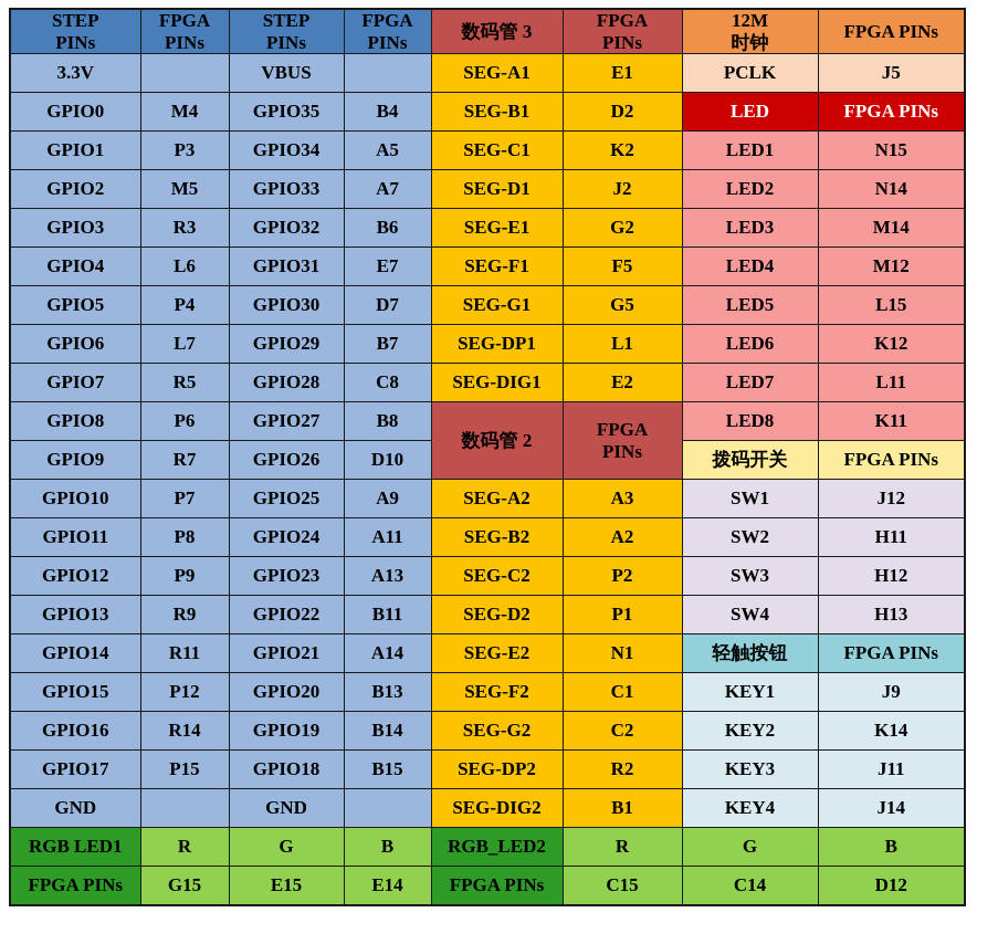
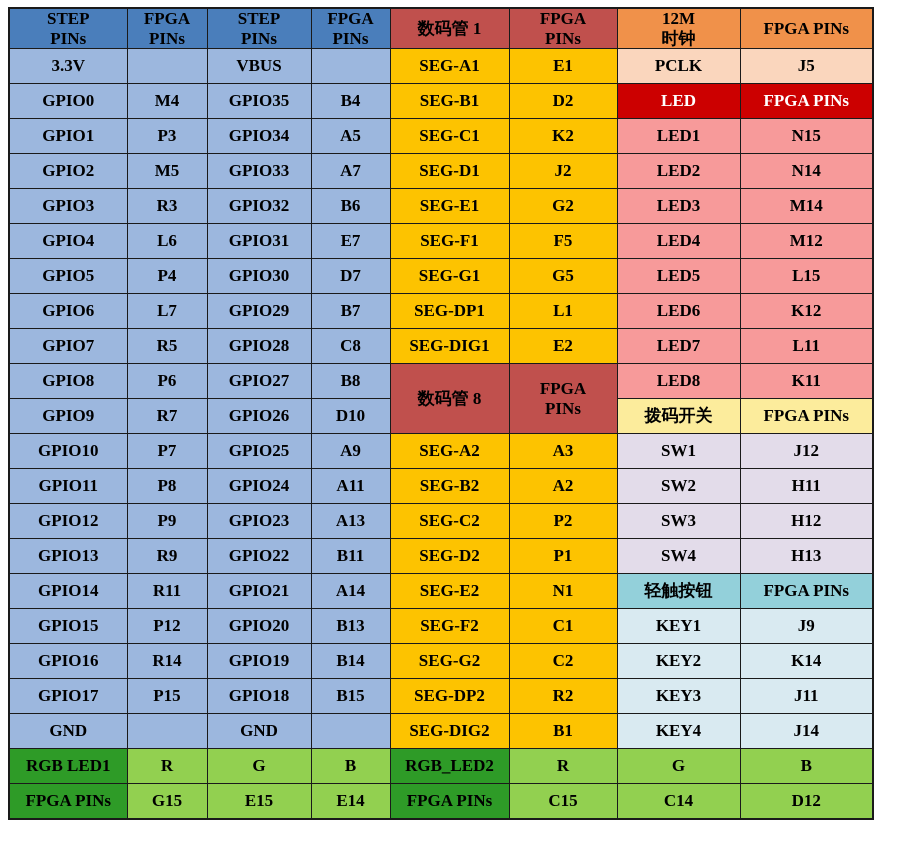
- STEP PINs	FPGA PINs	STEP PINs	FPGA PINs	数码管 3	FPGA PINs	12M 时钟	FPGA PINs
+ STEP PINs	FPGA PINs	STEP PINs	FPGA PINs	数码管 1	FPGA PINs	12M 时钟	FPGA PINs
  3.3V		VBUS		SEG-A1	E1	PCLK	J5
  GPIO0	M4	GPIO35	B4	SEG-B1	D2	LED	FPGA PINs
  GPIO1	P3	GPIO34	A5	SEG-C1	K2	LED1	N15
  GPIO2	M5	GPIO33	A7	SEG-D1	J2	LED2	N14
  GPIO3	R3	GPIO32	B6	SEG-E1	G2	LED3	M14
  GPIO4	L6	GPIO31	E7	SEG-F1	F5	LED4	M12
  GPIO5	P4	GPIO30	D7	SEG-G1	G5	LED5	L15
  GPIO6	L7	GPIO29	B7	SEG-DP1	L1	LED6	K12
  GPIO7	R5	GPIO28	C8	SEG-DIG1	E2	LED7	L11
- GPIO8	P6	GPIO27	B8	数码管 2	FPGA PINs	LED8	K11
+ GPIO8	P6	GPIO27	B8	数码管 8	FPGA PINs	LED8	K11
  GPIO9	R7	GPIO26	D10	拨码开关	FPGA PINs
  GPIO10	P7	GPIO25	A9	SEG-A2	A3	SW1	J12
  GPIO11	P8	GPIO24	A11	SEG-B2	A2	SW2	H11
  GPIO12	P9	GPIO23	A13	SEG-C2	P2	SW3	H12
  GPIO13	R9	GPIO22	B11	SEG-D2	P1	SW4	H13
  GPIO14	R11	GPIO21	A14	SEG-E2	N1	轻触按钮	FPGA PINs
  GPIO15	P12	GPIO20	B13	SEG-F2	C1	KEY1	J9
  GPIO16	R14	GPIO19	B14	SEG-G2	C2	KEY2	K14
  GPIO17	P15	GPIO18	B15	SEG-DP2	R2	KEY3	J11
  GND		GND		SEG-DIG2	B1	KEY4	J14
  RGB LED1	R	G	B	RGB_LED2	R	G	B
  FPGA PINs	G15	E15	E14	FPGA PINs	C15	C14	D12
